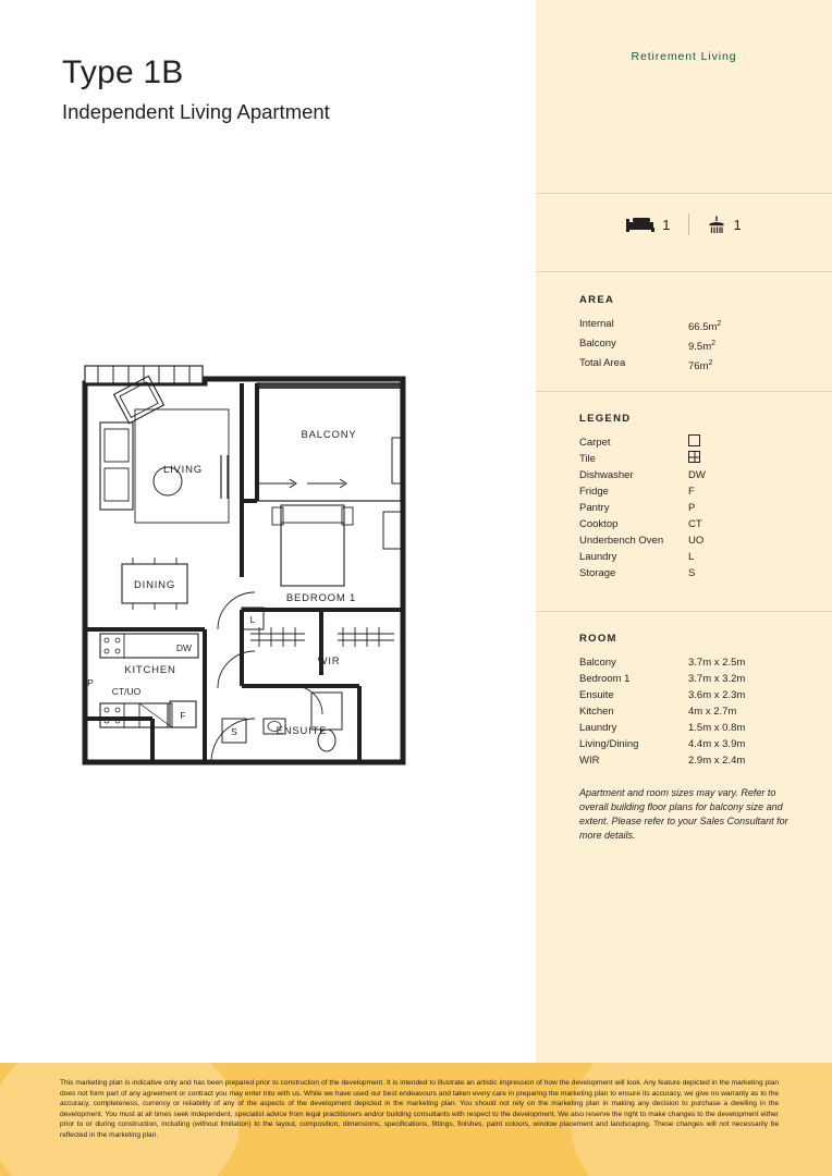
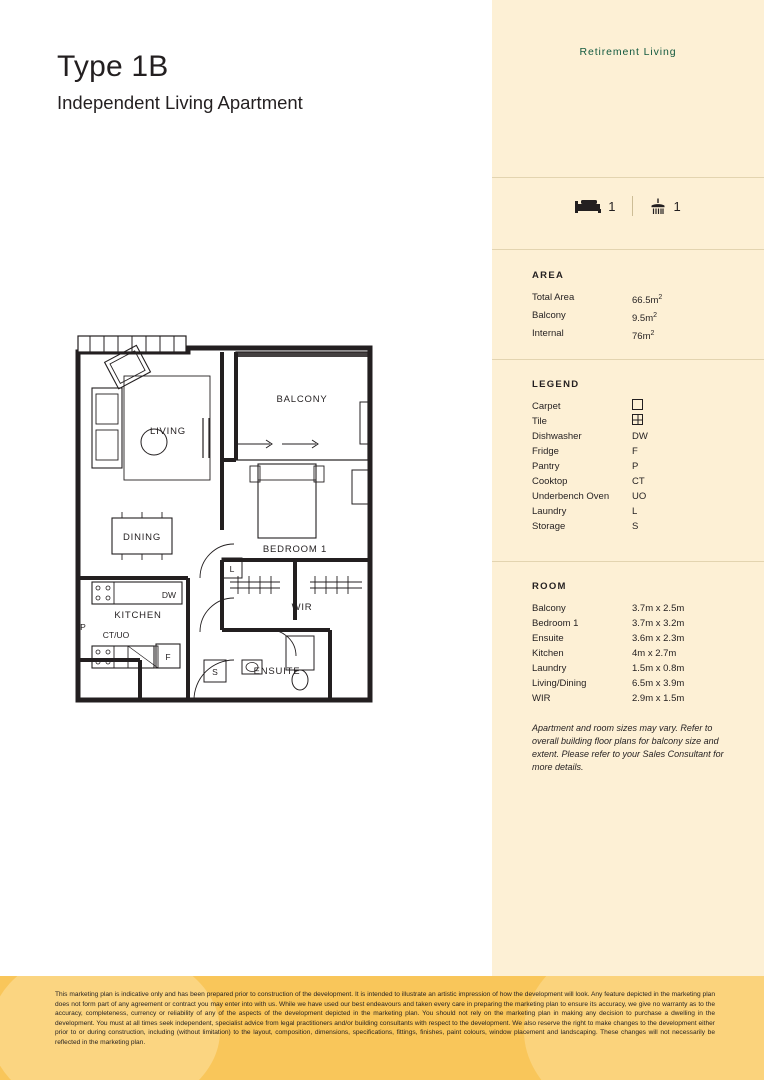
  Type 1B
  Independent Living Apartment
  BALCONY
  LIVING
  DINING
  KITCHEN
  BEDROOM 1
  WIR
  ENSUITE
  DW
  CT/UO
  P
  F
  L
  S
  Retirement Living
  1
  1
  AREA
- Internal
+ Total Area
  66.5m
  Balcony
  9.5m
- Total Area
+ Internal
  76m
  LEGEND
  Carpet
  Tile
  Dishwasher
  DW
  Fridge
  F
  Pantry
  P
  Cooktop
  CT
  Underbench Oven
  UO
  Laundry
  L
  Storage
  S
  ROOM
  Balcony
  3.7m x 2.5m
  Bedroom 1
  3.7m x 3.2m
  Ensuite
  3.6m x 2.3m
  Kitchen
  4m x 2.7m
  Laundry
  1.5m x 0.8m
  Living/Dining
- 4.4m x 3.9m
+ 6.5m x 3.9m
  WIR
- 2.9m x 2.4m
+ 2.9m x 1.5m
  Apartment and room sizes may vary. Refer to overall building floor plans for balcony size and extent. Please refer to your Sales Consultant for more details.
